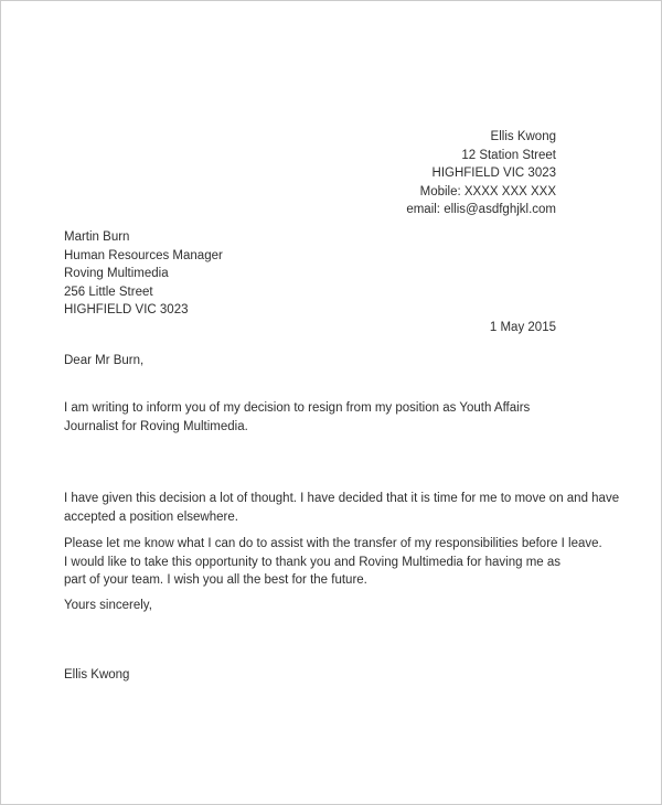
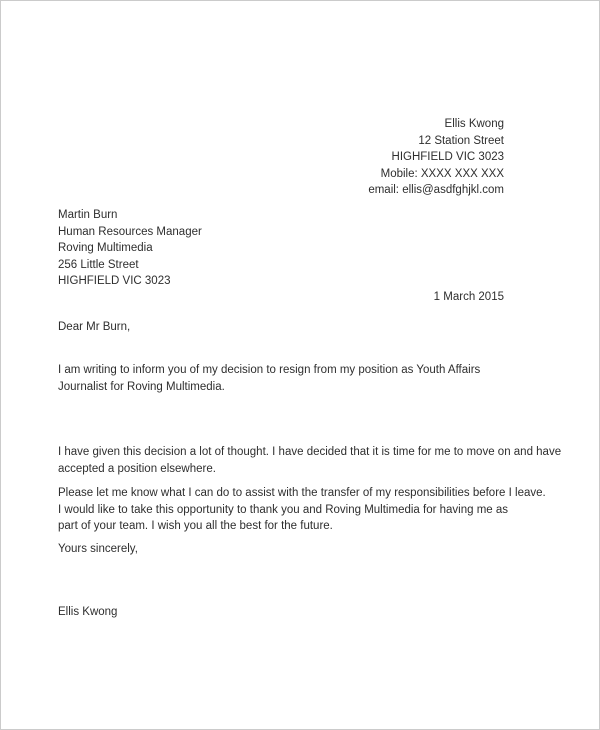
  Ellis Kwong
  12 Station Street
  HIGHFIELD VIC 3023
  Mobile: XXXX XXX XXX
  email: ellis@asdfghjkl.com
  Martin Burn
  Human Resources Manager
  Roving Multimedia
  256 Little Street
  HIGHFIELD VIC 3023
- 1 May 2015
+ 1 March 2015
  Dear Mr Burn,
  I am writing to inform you of my decision to resign from my position as Youth Affairs
  Journalist for Roving Multimedia.
  I have given this decision a lot of thought. I have decided that it is time for me to move on and have
  accepted a position elsewhere.
  Please let me know what I can do to assist with the transfer of my responsibilities before I leave.
  I would like to take this opportunity to thank you and Roving Multimedia for having me as
  part of your team. I wish you all the best for the future.
  Yours sincerely,
  Ellis Kwong
